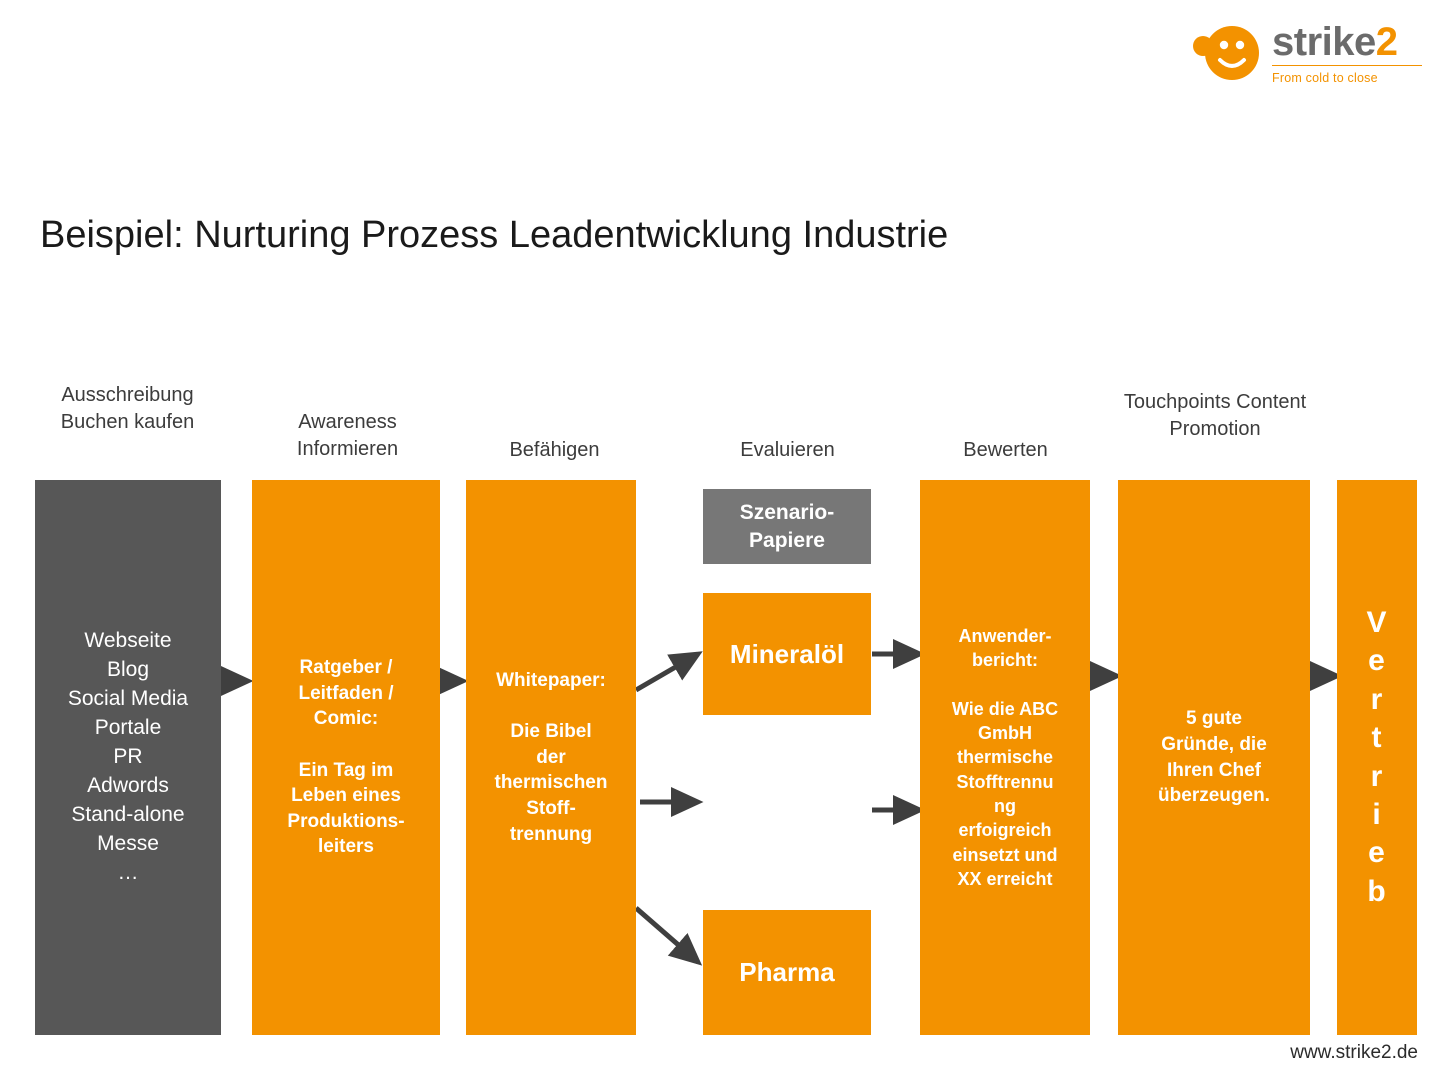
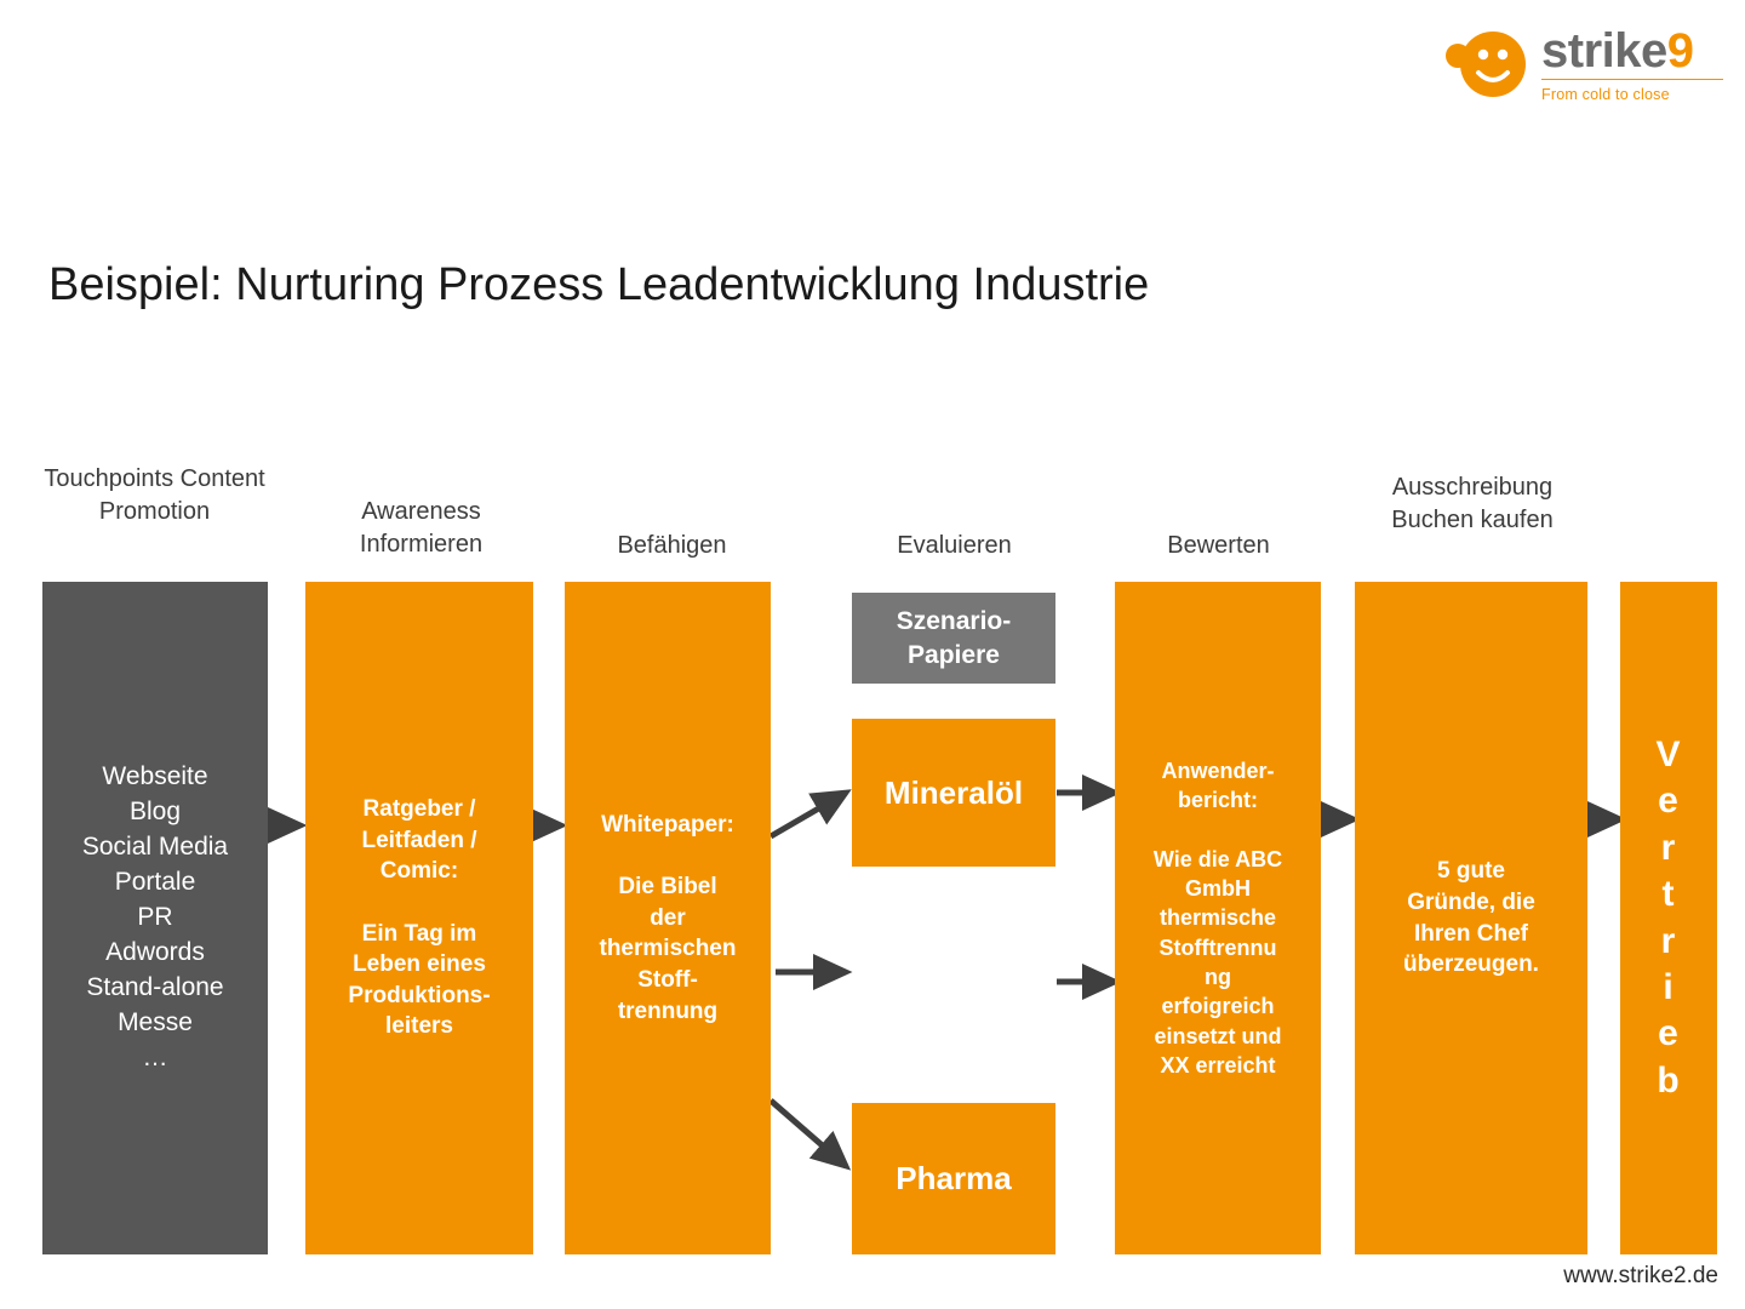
- strike2
+ strike9
  From cold to close
  Beispiel: Nurturing Prozess Leadentwicklung Industrie
- Ausschreibung Buchen kaufen
+ Touchpoints Content Promotion
  Awareness Informieren
  Befähigen
  Evaluieren
  Bewerten
- Touchpoints Content Promotion
+ Ausschreibung Buchen kaufen
  Webseite
  Blog
  Social Media
  Portale
  PR
  Adwords
  Stand-alone
  Messe
  …
  Ratgeber /
  Leitfaden /
  Comic:
  Ein Tag im
  Leben eines
  Produktions-
  leiters
  Whitepaper:
  Die Bibel
  der
  thermischen
  Stoff-
  trennung
  Szenario-
  Papiere
  Mineralöl
  Pharma
  Anwender-
  bericht:
  Wie die ABC
  GmbH
  thermische
  Stofftrennu
  ng
  erfoigreich
  einsetzt und
  XX erreicht
  5 gute
  Gründe, die
  Ihren Chef
  überzeugen.
  V
  e
  r
  t
  r
  i
  e
  b
  www.strike2.de
